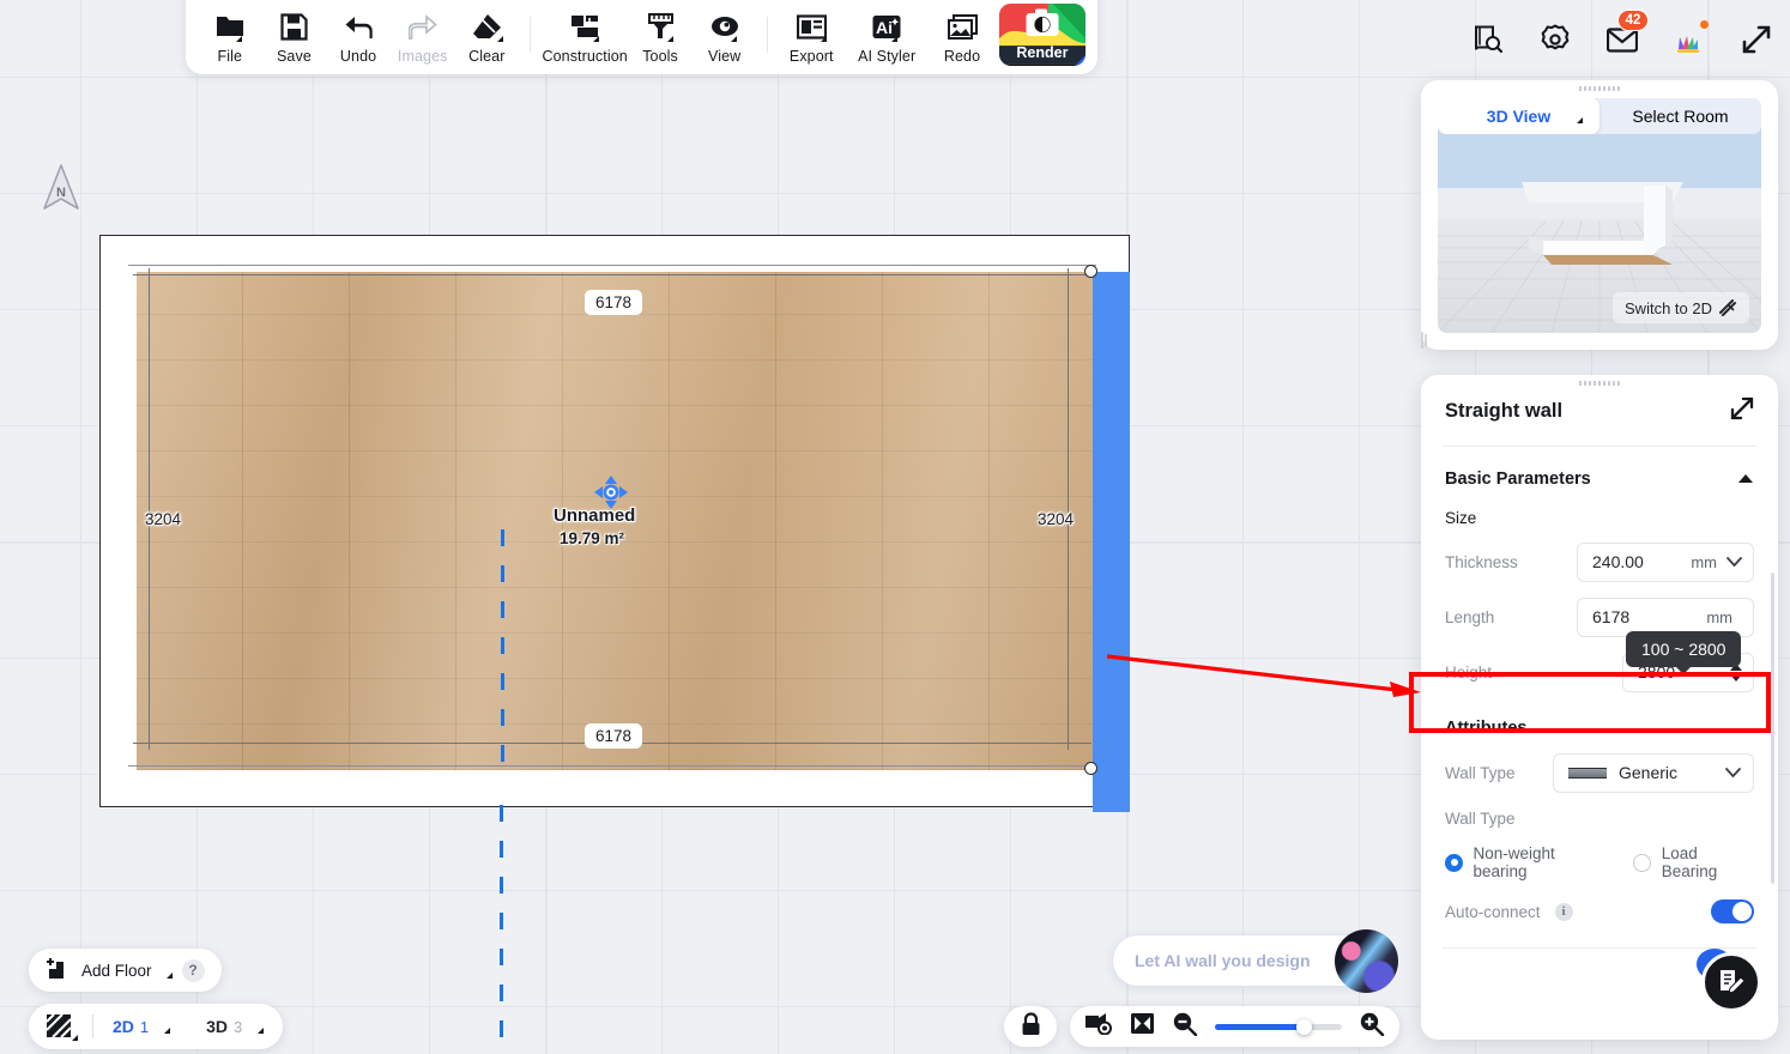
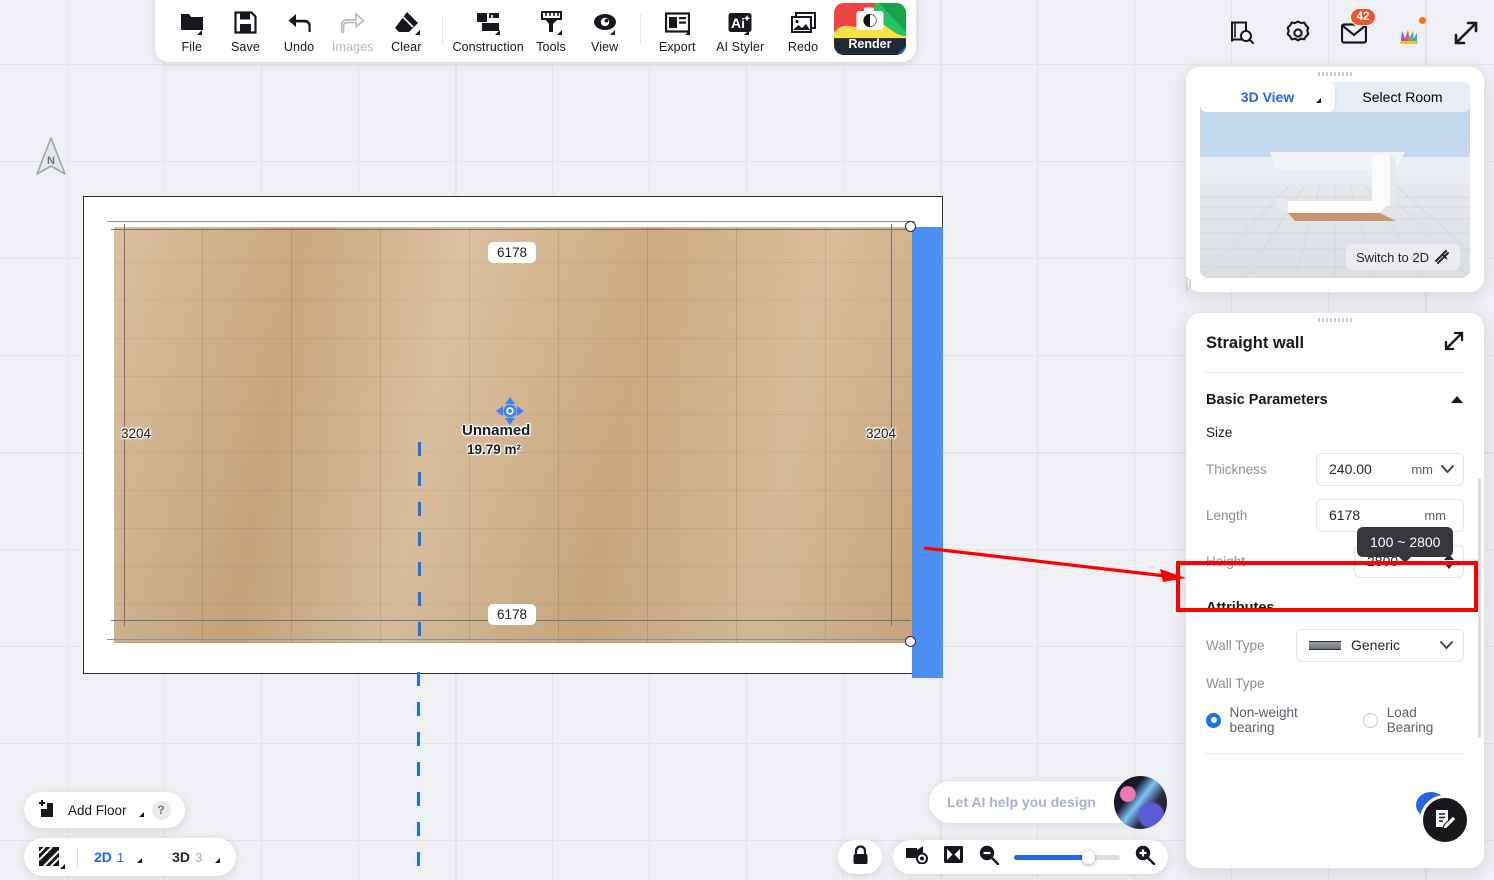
  N
  6178
  6178
  3204
  3204
  Unnamed
  19.79 m²
  File
  Save
  Undo
  Images
  Clear
  Construction
  Tools
  View
  Export
  Ai
  AI Styler
  Redo
  Render
  42
  Switch to 2D
  3D View
  Select Room
  Straight wall
  Basic Parameters
  Size
  Thickness
  240.00
  mm
  Length
  6178
  mm
  Height
  2800
  Attributes
  Wall Type
  Generic
  Wall Type
  Non-weight bearing
  Load Bearing
- Auto-connect
- i
  100 ~ 2800
- Let AI wall you design
+ Let AI help you design
  Add Floor
  ?
  2D
  1
  3D
  3
  ✕
